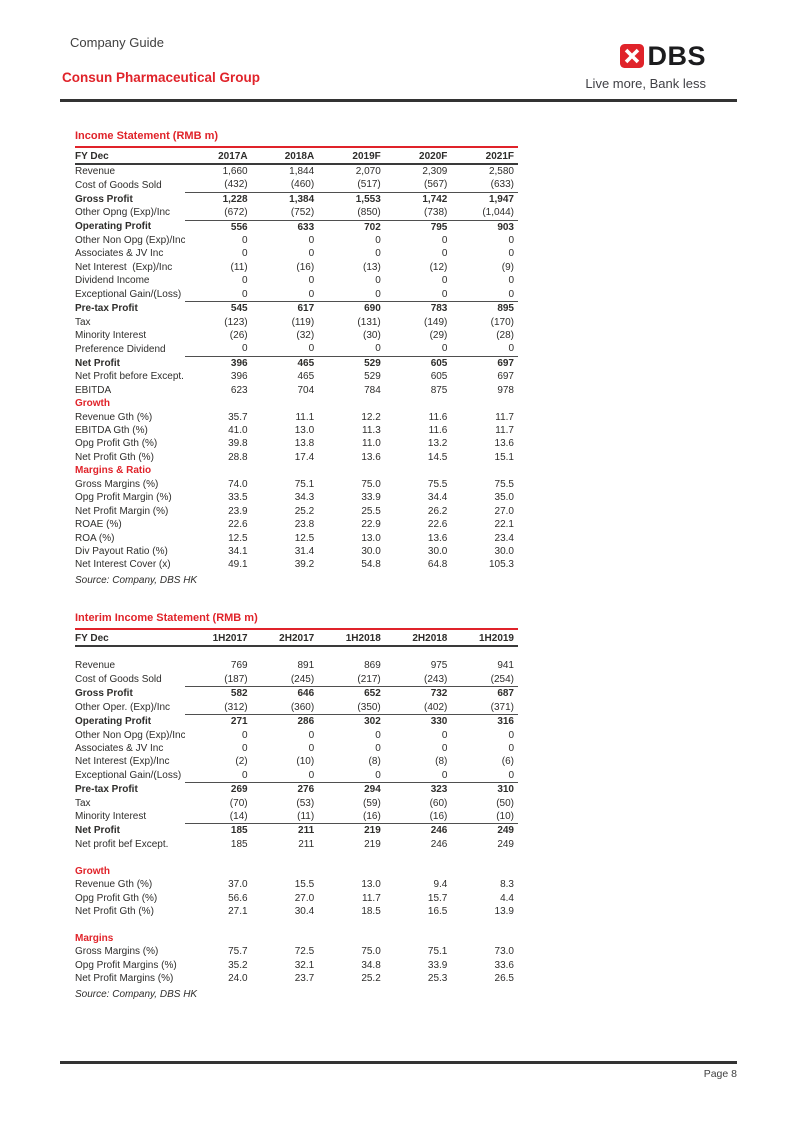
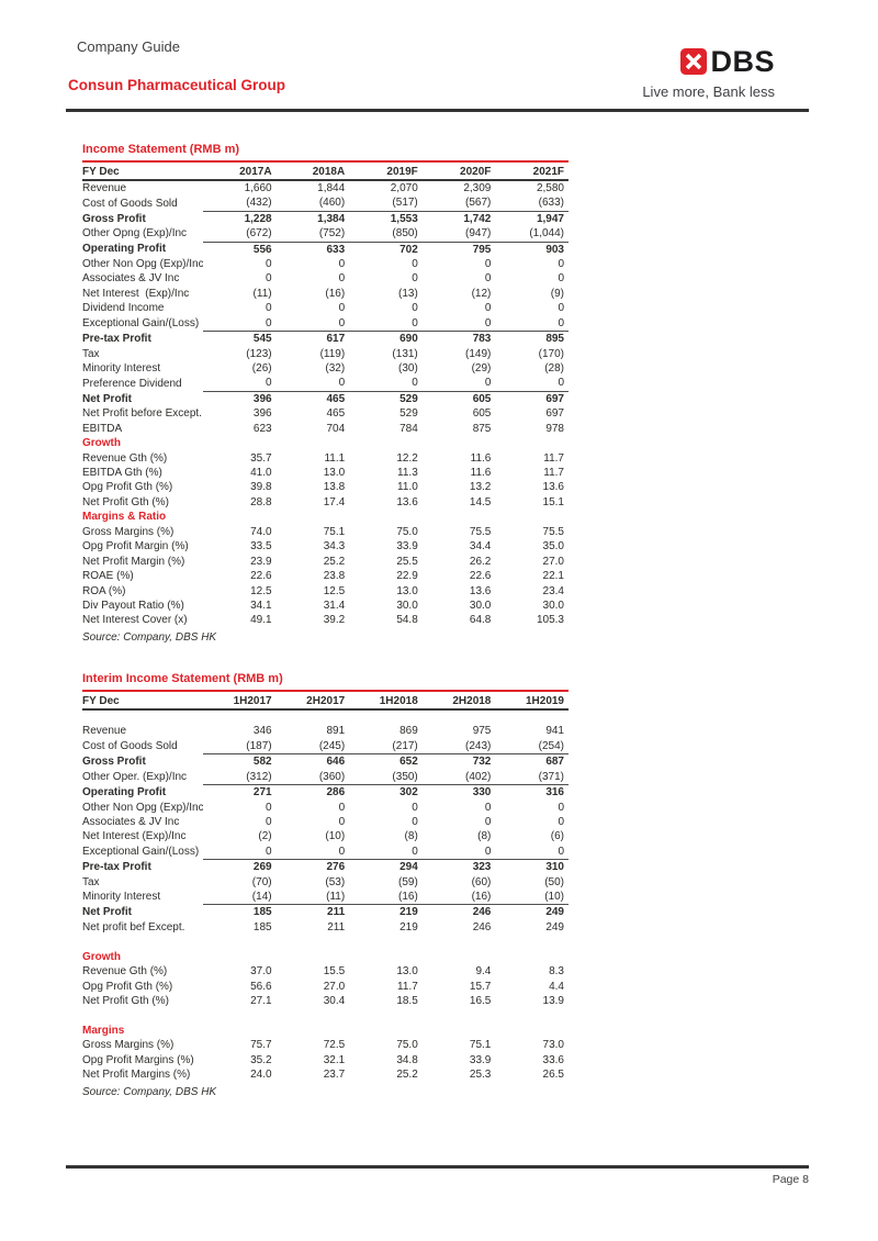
  Company Guide
  Consun Pharmaceutical Group
  DBS
  Live more, Bank less
  Income Statement (RMB m)
  FY Dec	2017A	2018A	2019F	2020F	2021F
  Revenue	1,660	1,844	2,070	2,309	2,580
  Cost of Goods Sold	(432)	(460)	(517)	(567)	(633)
  Gross Profit	1,228	1,384	1,553	1,742	1,947
- Other Opng (Exp)/Inc	(672)	(752)	(850)	(738)	(1,044)
+ Other Opng (Exp)/Inc	(672)	(752)	(850)	(947)	(1,044)
  Operating Profit	556	633	702	795	903
  Other Non Opg (Exp)/Inc	0	0	0	0	0
  Associates & JV Inc	0	0	0	0	0
  Net Interest (Exp)/Inc	(11)	(16)	(13)	(12)	(9)
  Dividend Income	0	0	0	0	0
  Exceptional Gain/(Loss)	0	0	0	0	0
  Pre-tax Profit	545	617	690	783	895
  Tax	(123)	(119)	(131)	(149)	(170)
  Minority Interest	(26)	(32)	(30)	(29)	(28)
  Preference Dividend	0	0	0	0	0
  Net Profit	396	465	529	605	697
  Net Profit before Except.	396	465	529	605	697
  EBITDA	623	704	784	875	978
  Growth
  Revenue Gth (%)	35.7	11.1	12.2	11.6	11.7
  EBITDA Gth (%)	41.0	13.0	11.3	11.6	11.7
  Opg Profit Gth (%)	39.8	13.8	11.0	13.2	13.6
  Net Profit Gth (%)	28.8	17.4	13.6	14.5	15.1
  Margins & Ratio
  Gross Margins (%)	74.0	75.1	75.0	75.5	75.5
  Opg Profit Margin (%)	33.5	34.3	33.9	34.4	35.0
  Net Profit Margin (%)	23.9	25.2	25.5	26.2	27.0
  ROAE (%)	22.6	23.8	22.9	22.6	22.1
  ROA (%)	12.5	12.5	13.0	13.6	23.4
  Div Payout Ratio (%)	34.1	31.4	30.0	30.0	30.0
  Net Interest Cover (x)	49.1	39.2	54.8	64.8	105.3
  Source: Company, DBS HK
  Interim Income Statement (RMB m)
  FY Dec	1H2017	2H2017	1H2018	2H2018	1H2019
- Revenue	769	891	869	975	941
+ Revenue	346	891	869	975	941
  Cost of Goods Sold	(187)	(245)	(217)	(243)	(254)
  Gross Profit	582	646	652	732	687
  Other Oper. (Exp)/Inc	(312)	(360)	(350)	(402)	(371)
  Operating Profit	271	286	302	330	316
  Other Non Opg (Exp)/Inc	0	0	0	0	0
  Associates & JV Inc	0	0	0	0	0
  Net Interest (Exp)/Inc	(2)	(10)	(8)	(8)	(6)
  Exceptional Gain/(Loss)	0	0	0	0	0
  Pre-tax Profit	269	276	294	323	310
  Tax	(70)	(53)	(59)	(60)	(50)
  Minority Interest	(14)	(11)	(16)	(16)	(10)
  Net Profit	185	211	219	246	249
  Net profit bef Except.	185	211	219	246	249
  Growth
  Revenue Gth (%)	37.0	15.5	13.0	9.4	8.3
  Opg Profit Gth (%)	56.6	27.0	11.7	15.7	4.4
  Net Profit Gth (%)	27.1	30.4	18.5	16.5	13.9
  Margins
  Gross Margins (%)	75.7	72.5	75.0	75.1	73.0
  Opg Profit Margins (%)	35.2	32.1	34.8	33.9	33.6
  Net Profit Margins (%)	24.0	23.7	25.2	25.3	26.5
  Source: Company, DBS HK
  Page 8
